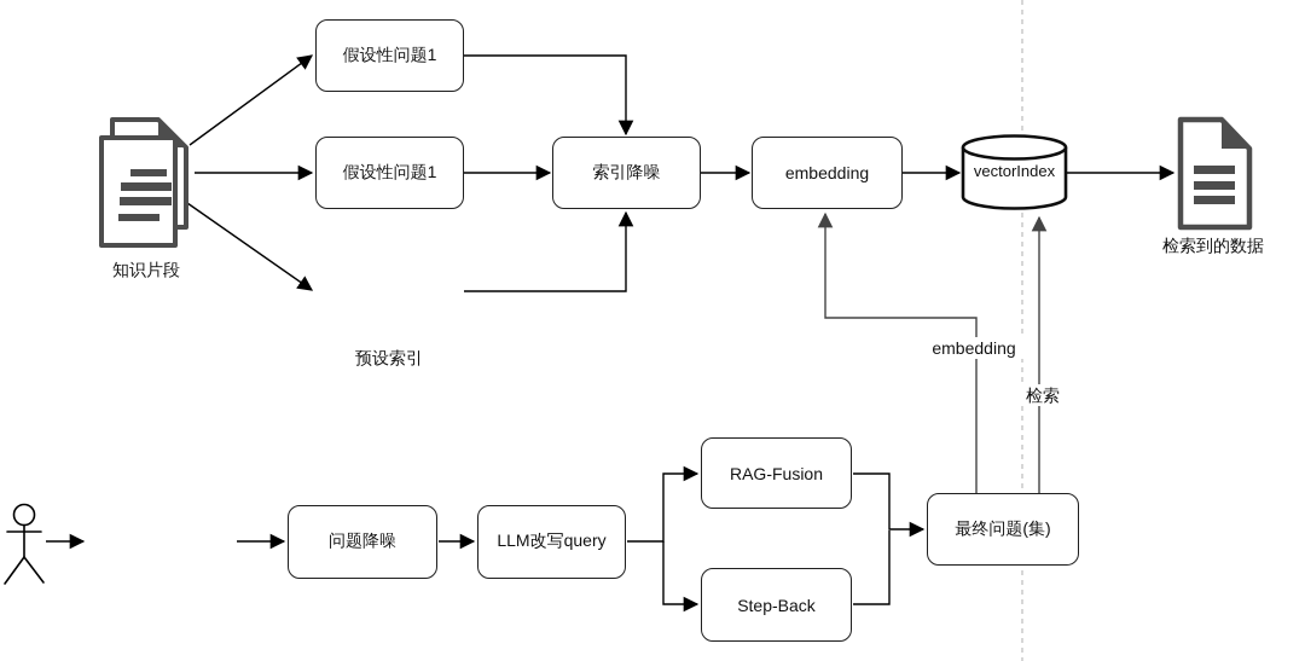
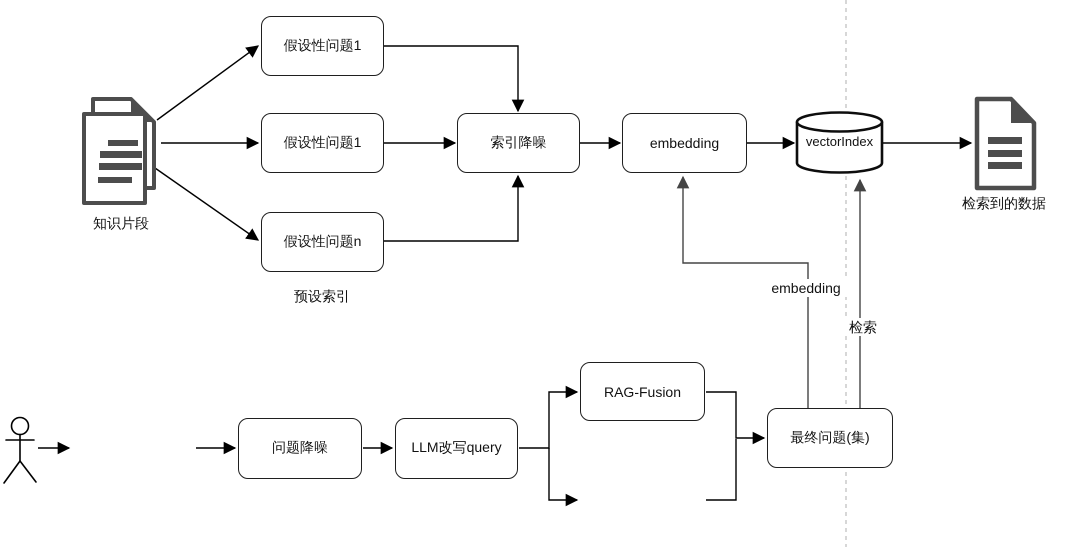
  假设性问题1
  假设性问题1
+ 假设性问题n
  索引降噪
  embedding
  问题降噪
  LLM改写query
  RAG-Fusion
- Step-Back
  最终问题(集)
  vectorIndex
  知识片段
  预设索引
  检索到的数据
  embedding
  检索
